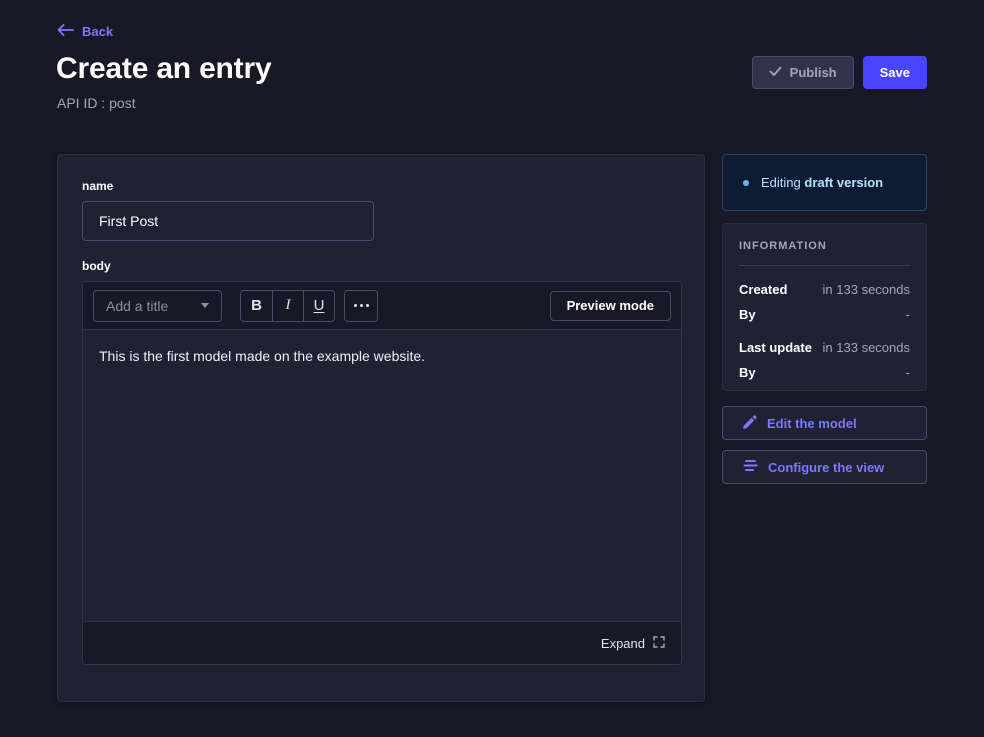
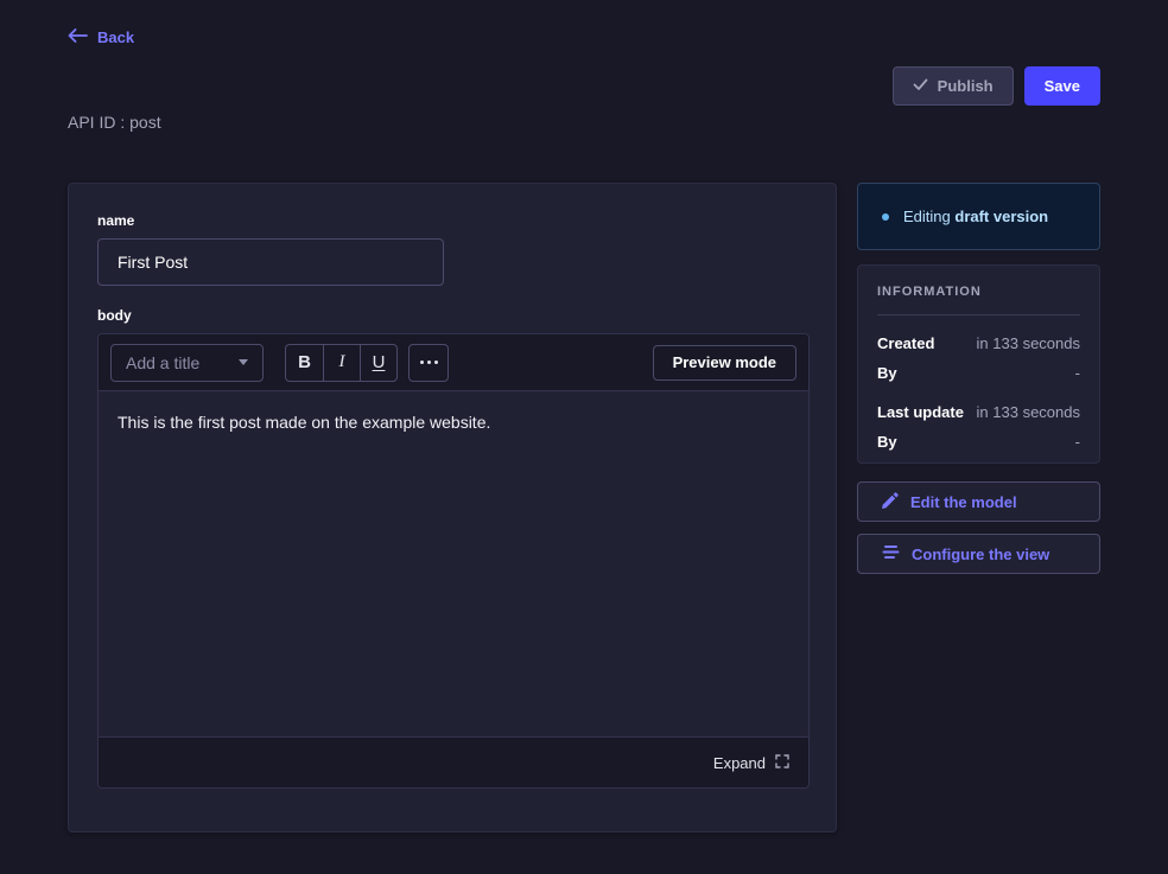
  Back
- Create an entry
  API ID : post
  Publish
  Save
  name
  First Post
  body
  Add a title
  B
  I
  U
  Preview mode
- This is the first model made on the example website.
+ This is the first post made on the example website.
  Expand
  Editing draft version
  INFORMATION
  Created
  in 133 seconds
  By
  -
  Last update
  in 133 seconds
  By
  -
  Edit the model
  Configure the view
